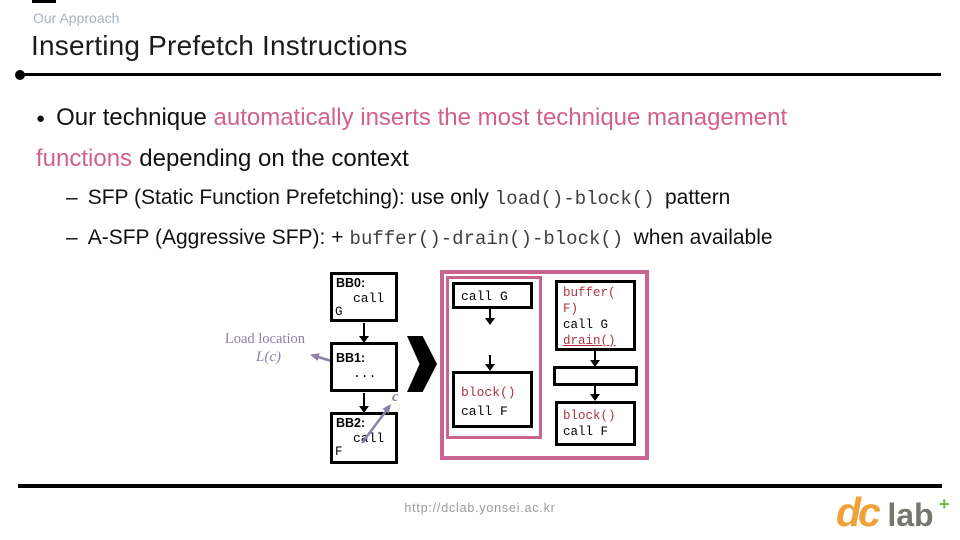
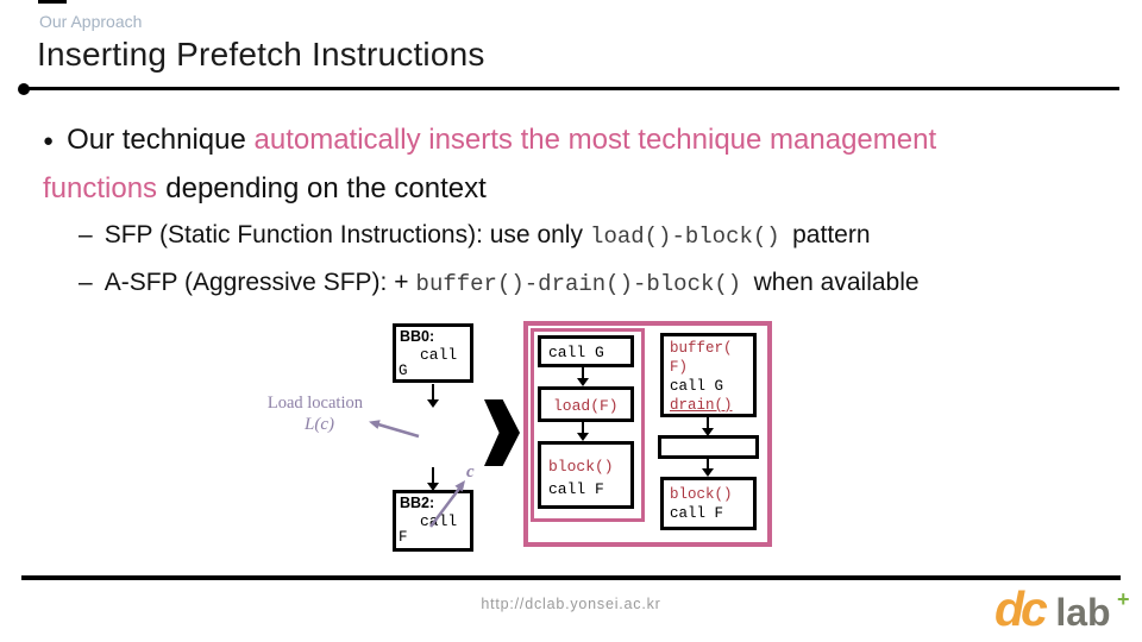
  Our Approach
  Inserting Prefetch Instructions
  ● Our technique automatically inserts the most technique management
  functions depending on the context
- – SFP (Static Function Prefetching): use only load()-block() pattern
+ – SFP (Static Function Instructions): use only load()-block() pattern
  – A-SFP (Aggressive SFP): + buffer()-drain()-block() when available
  Load location
  L(c)
  BB0:
  call
  G
- BB1:
- ...
  BB2:
  cll
  F
  c
  call G
+ load(F)
  block()
  call F
  buffer(
  F)
  call G
  drain()
  block()
  call F
  http://dclab.yonsei.ac.kr
  dc lab +
